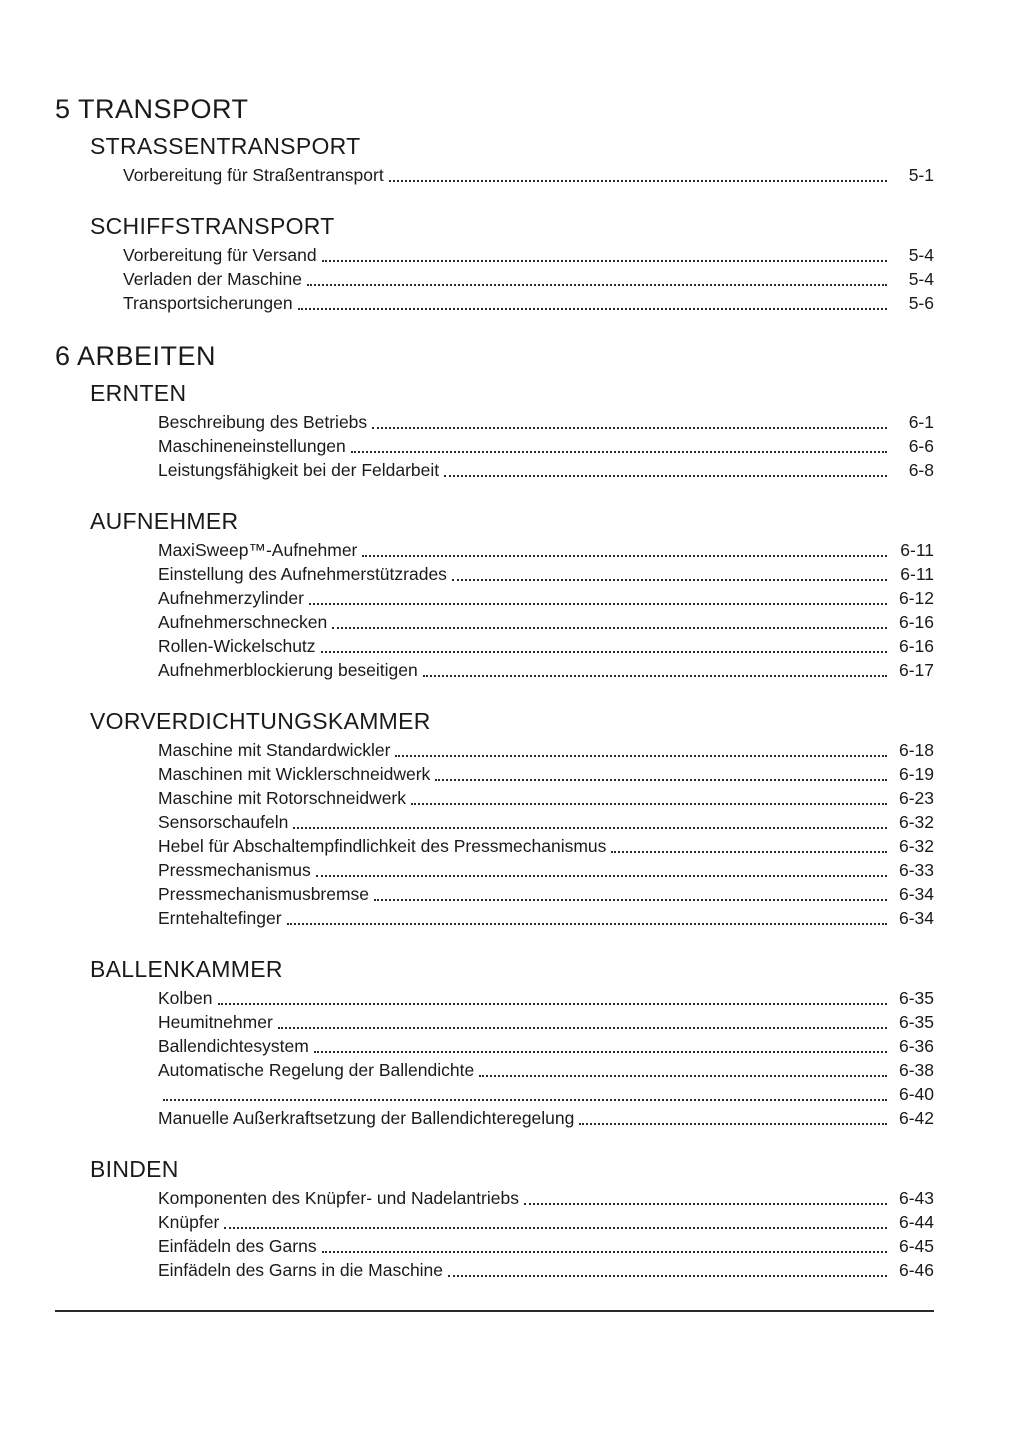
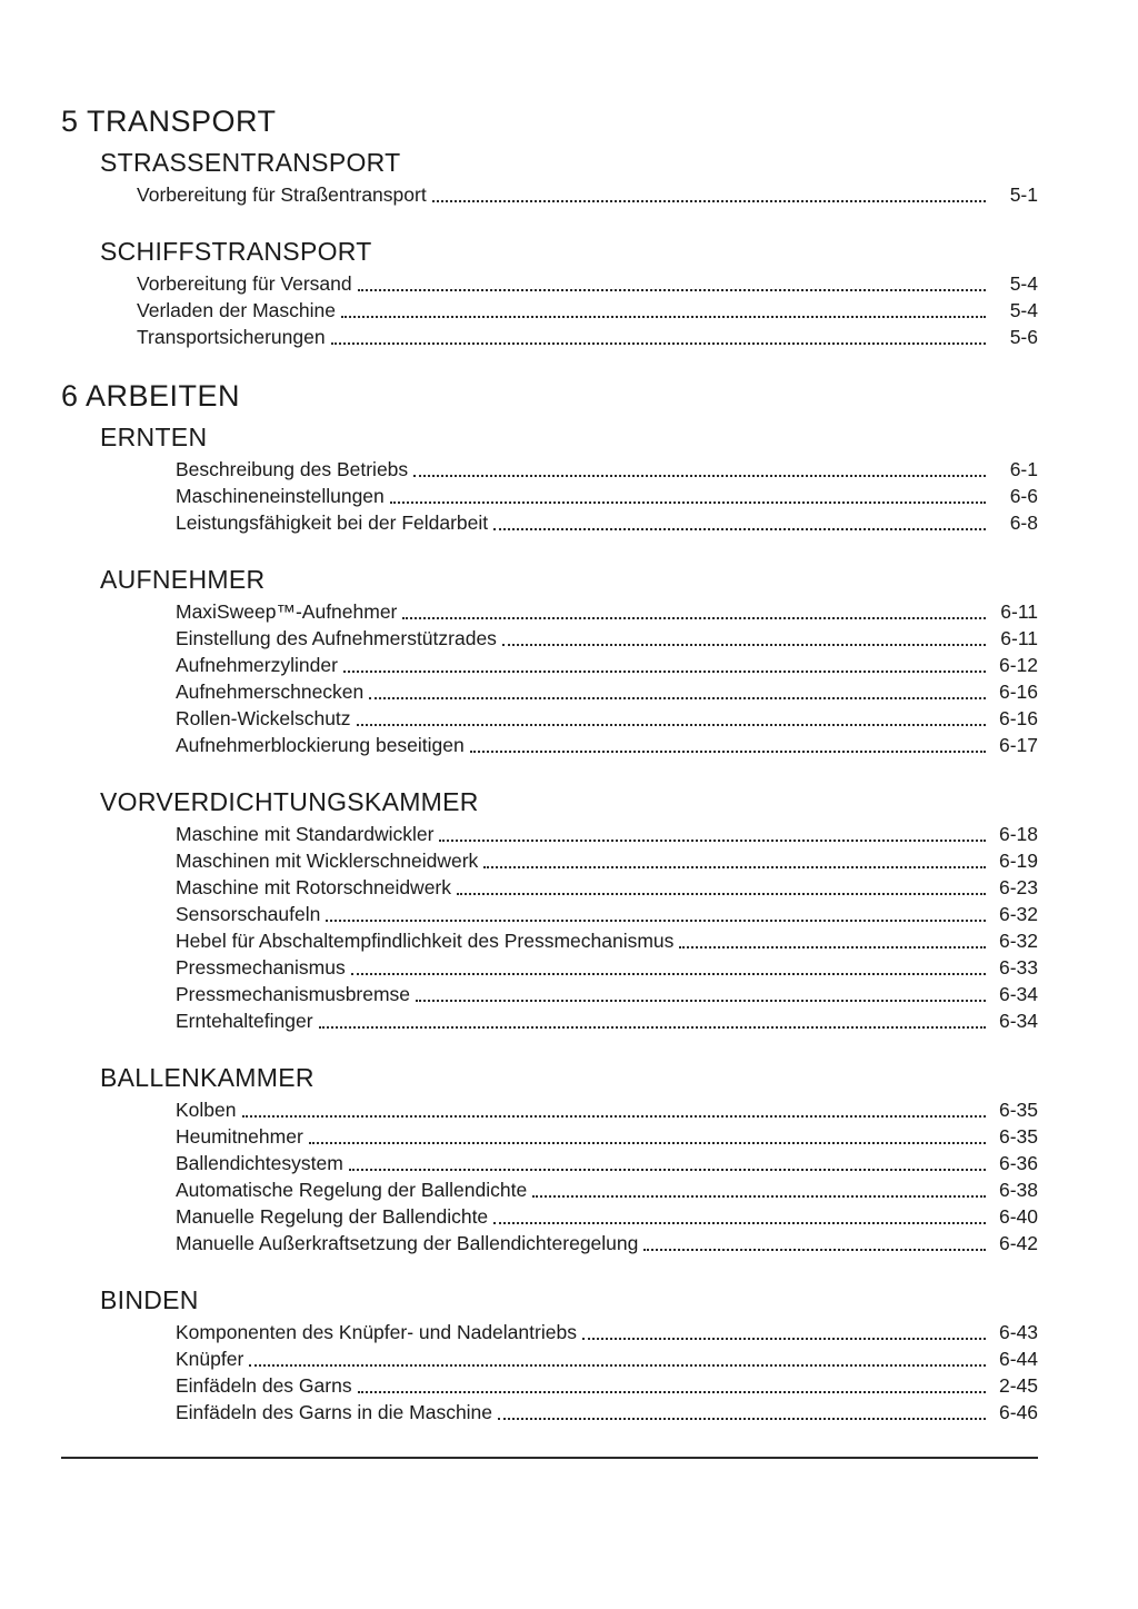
  5 TRANSPORT
  STRASSENTRANSPORT
  Vorbereitung für Straßentransport
  5-1
  SCHIFFSTRANSPORT
  Vorbereitung für Versand
  5-4
  Verladen der Maschine
  5-4
  Transportsicherungen
  5-6
  6 ARBEITEN
  ERNTEN
  Beschreibung des Betriebs
  6-1
  Maschineneinstellungen
  6-6
  Leistungsfähigkeit bei der Feldarbeit
  6-8
  AUFNEHMER
  MaxiSweep™-Aufnehmer
  6-11
  Einstellung des Aufnehmerstützrades
  6-11
  Aufnehmerzylinder
  6-12
  Aufnehmerschnecken
  6-16
  Rollen-Wickelschutz
  6-16
  Aufnehmerblockierung beseitigen
  6-17
  VORVERDICHTUNGSKAMMER
  Maschine mit Standardwickler
  6-18
  Maschinen mit Wicklerschneidwerk
  6-19
  Maschine mit Rotorschneidwerk
  6-23
  Sensorschaufeln
  6-32
  Hebel für Abschaltempfindlichkeit des Pressmechanismus
  6-32
  Pressmechanismus
  6-33
  Pressmechanismusbremse
  6-34
  Erntehaltefinger
  6-34
  BALLENKAMMER
  Kolben
  6-35
  Heumitnehmer
  6-35
  Ballendichtesystem
  6-36
  Automatische Regelung der Ballendichte
  6-38
+ Manuelle Regelung der Ballendichte
  6-40
  Manuelle Außerkraftsetzung der Ballendichteregelung
  6-42
  BINDEN
  Komponenten des Knüpfer- und Nadelantriebs
  6-43
  Knüpfer
  6-44
  Einfädeln des Garns
- 6-45
+ 2-45
  Einfädeln des Garns in die Maschine
  6-46
